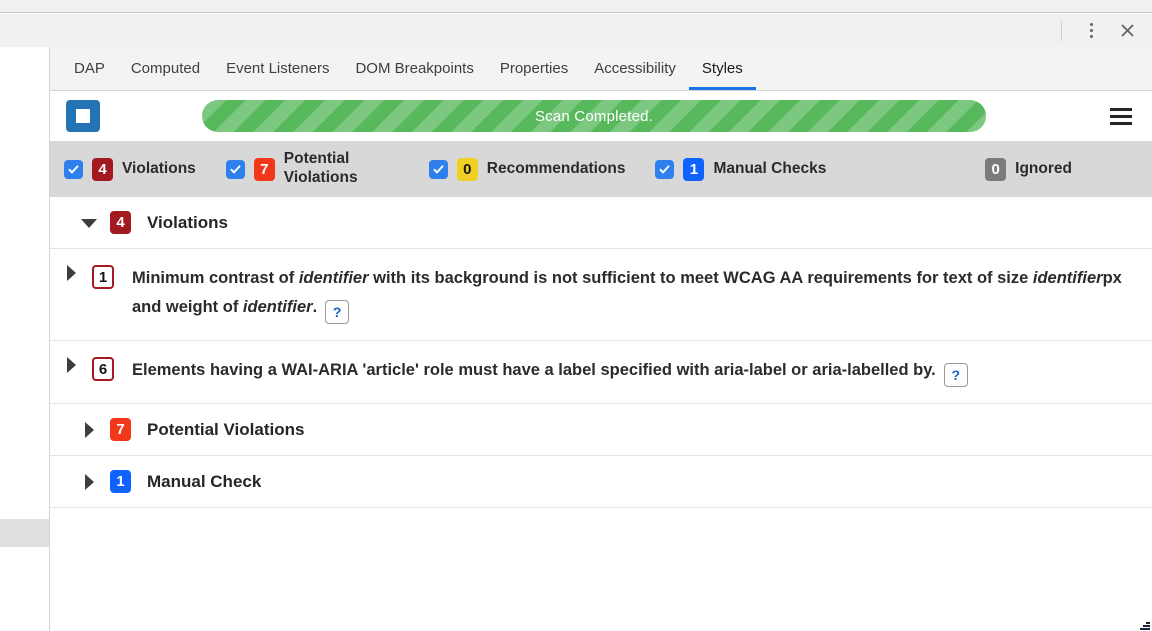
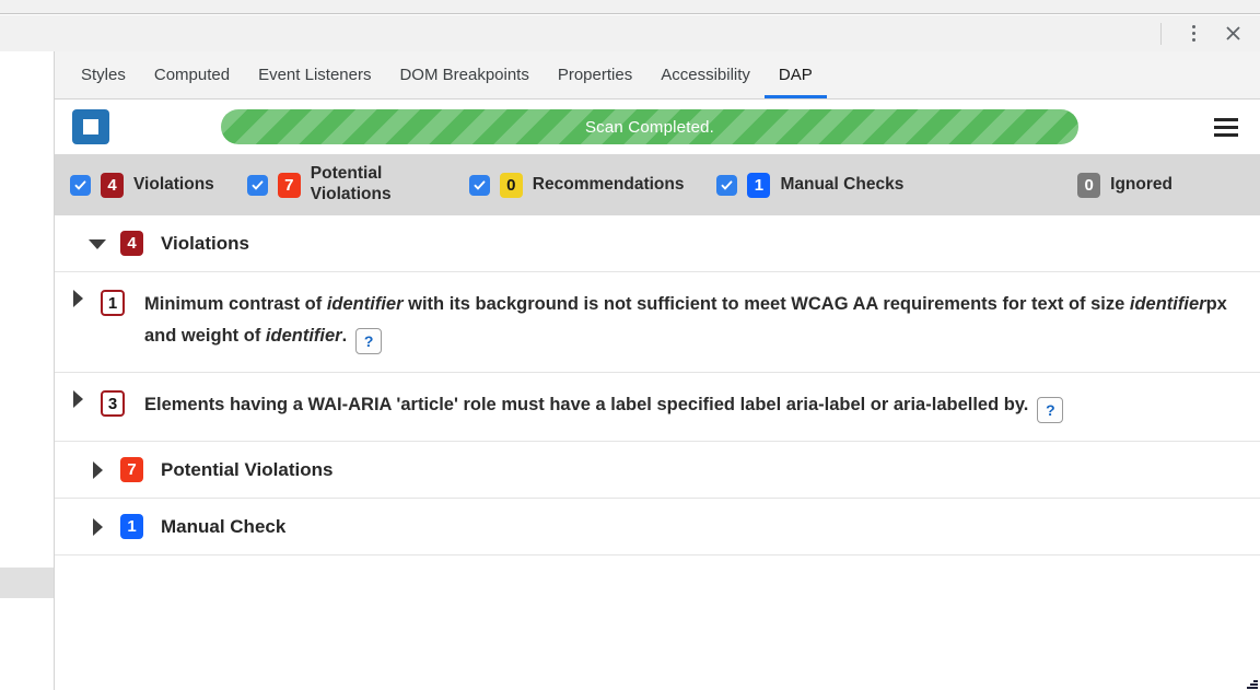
- DAP
+ Styles
  Computed
  Event Listeners
  DOM Breakpoints
  Properties
  Accessibility
- Styles
+ DAP
  Scan Completed.
  4
  Violations
  7
  Potential Violations
  0
  Recommendations
  1
  Manual Checks
  0
  Ignored
  4
  Violations
  1
  Minimum contrast of identifier with its background is not sufficient to meet WCAG AA requirements for text of size identifierpx and weight of identifier. ?
- 6
+ 3
- Elements having a WAI-ARIA 'article' role must have a label specified with aria-label or aria-labelled by. ?
+ Elements having a WAI-ARIA 'article' role must have a label specified label aria-label or aria-labelled by. ?
  7
  Potential Violations
  1
  Manual Check
